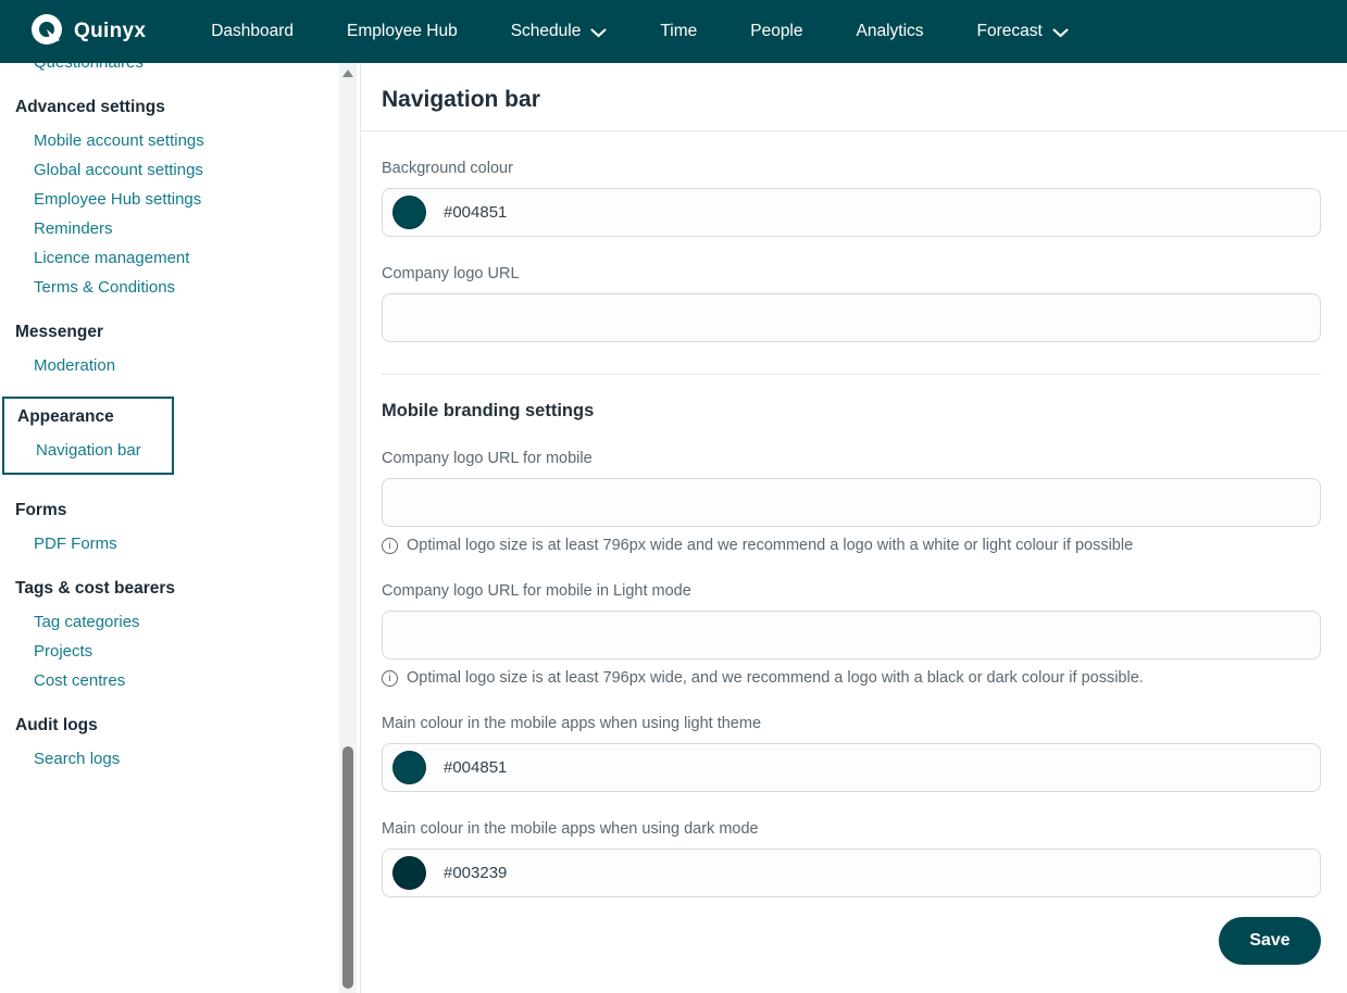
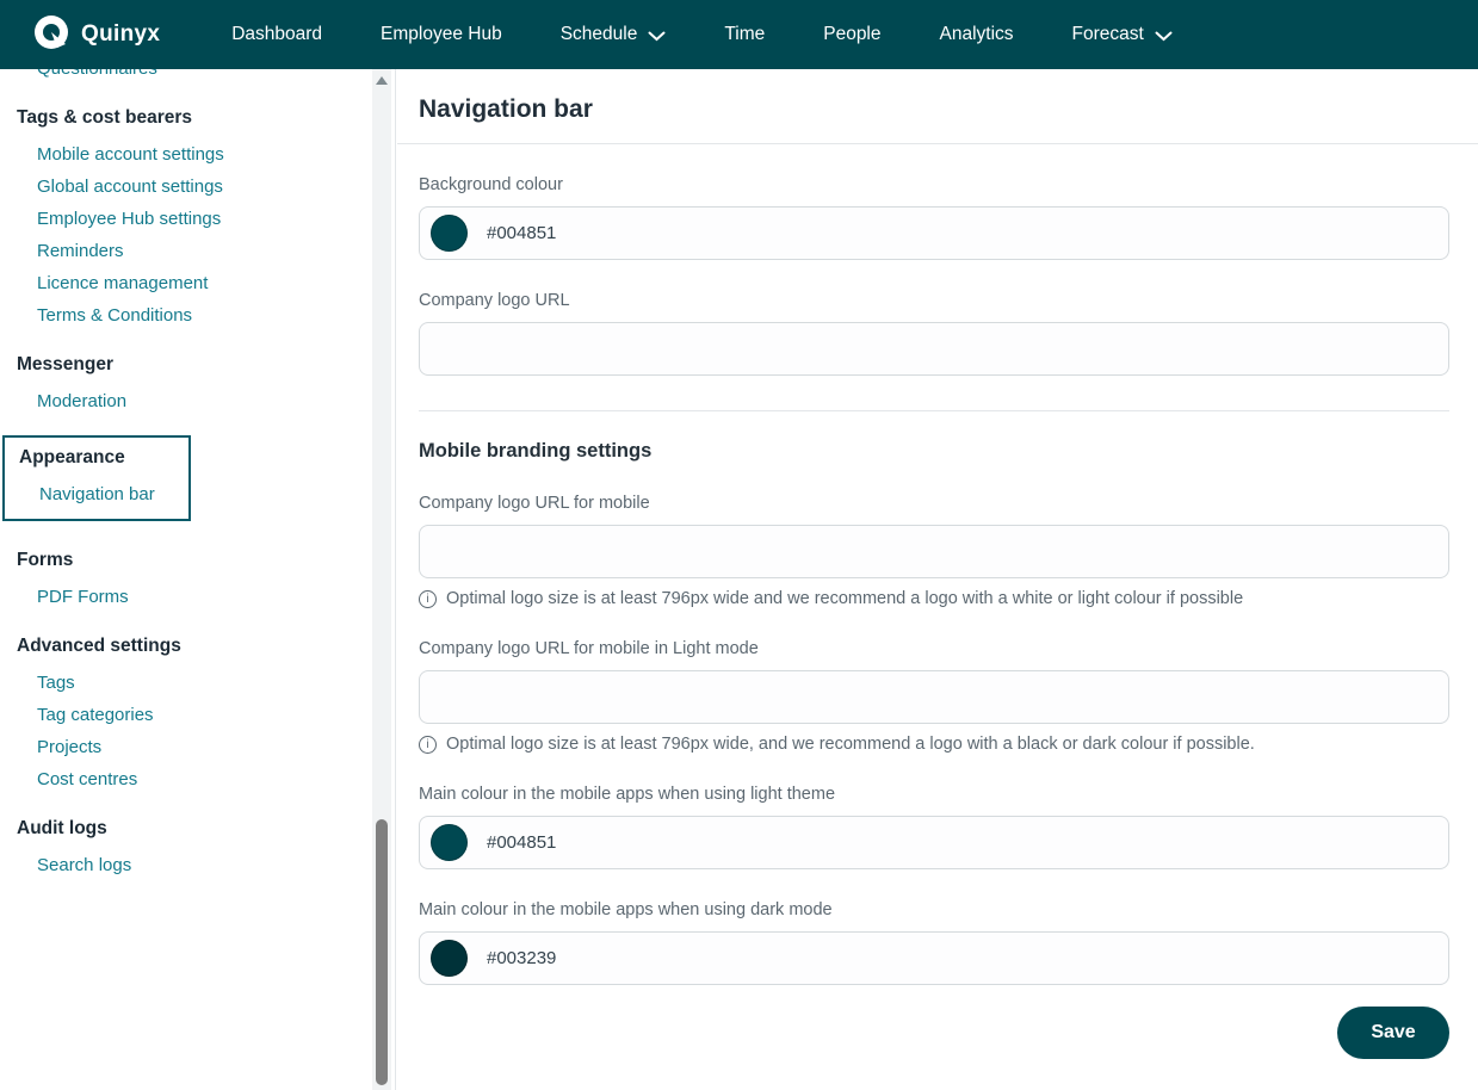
  Quinyx
  Dashboard
  Employee Hub
  Schedule
  Time
  People
  Analytics
  Forecast
- Advanced settings
+ Tags & cost bearers
  Mobile account settings
  Global account settings
  Employee Hub settings
  Reminders
  Licence management
  Terms & Conditions
  Messenger
  Moderation
  Appearance
  Navigation bar
  Forms
  PDF Forms
- Tags & cost bearers
+ Advanced settings
+ Tags
  Tag categories
  Projects
  Cost centres
  Audit logs
  Search logs
  Navigation bar
  Background colour
  #004851
  Company logo URL
  Mobile branding settings
  Company logo URL for mobile
  Optimal logo size is at least 796px wide and we recommend a logo with a white or light colour if possible
  Company logo URL for mobile in Light mode
  Optimal logo size is at least 796px wide, and we recommend a logo with a black or dark colour if possible.
  Main colour in the mobile apps when using light theme
  #004851
  Main colour in the mobile apps when using dark mode
  #003239
  Save
